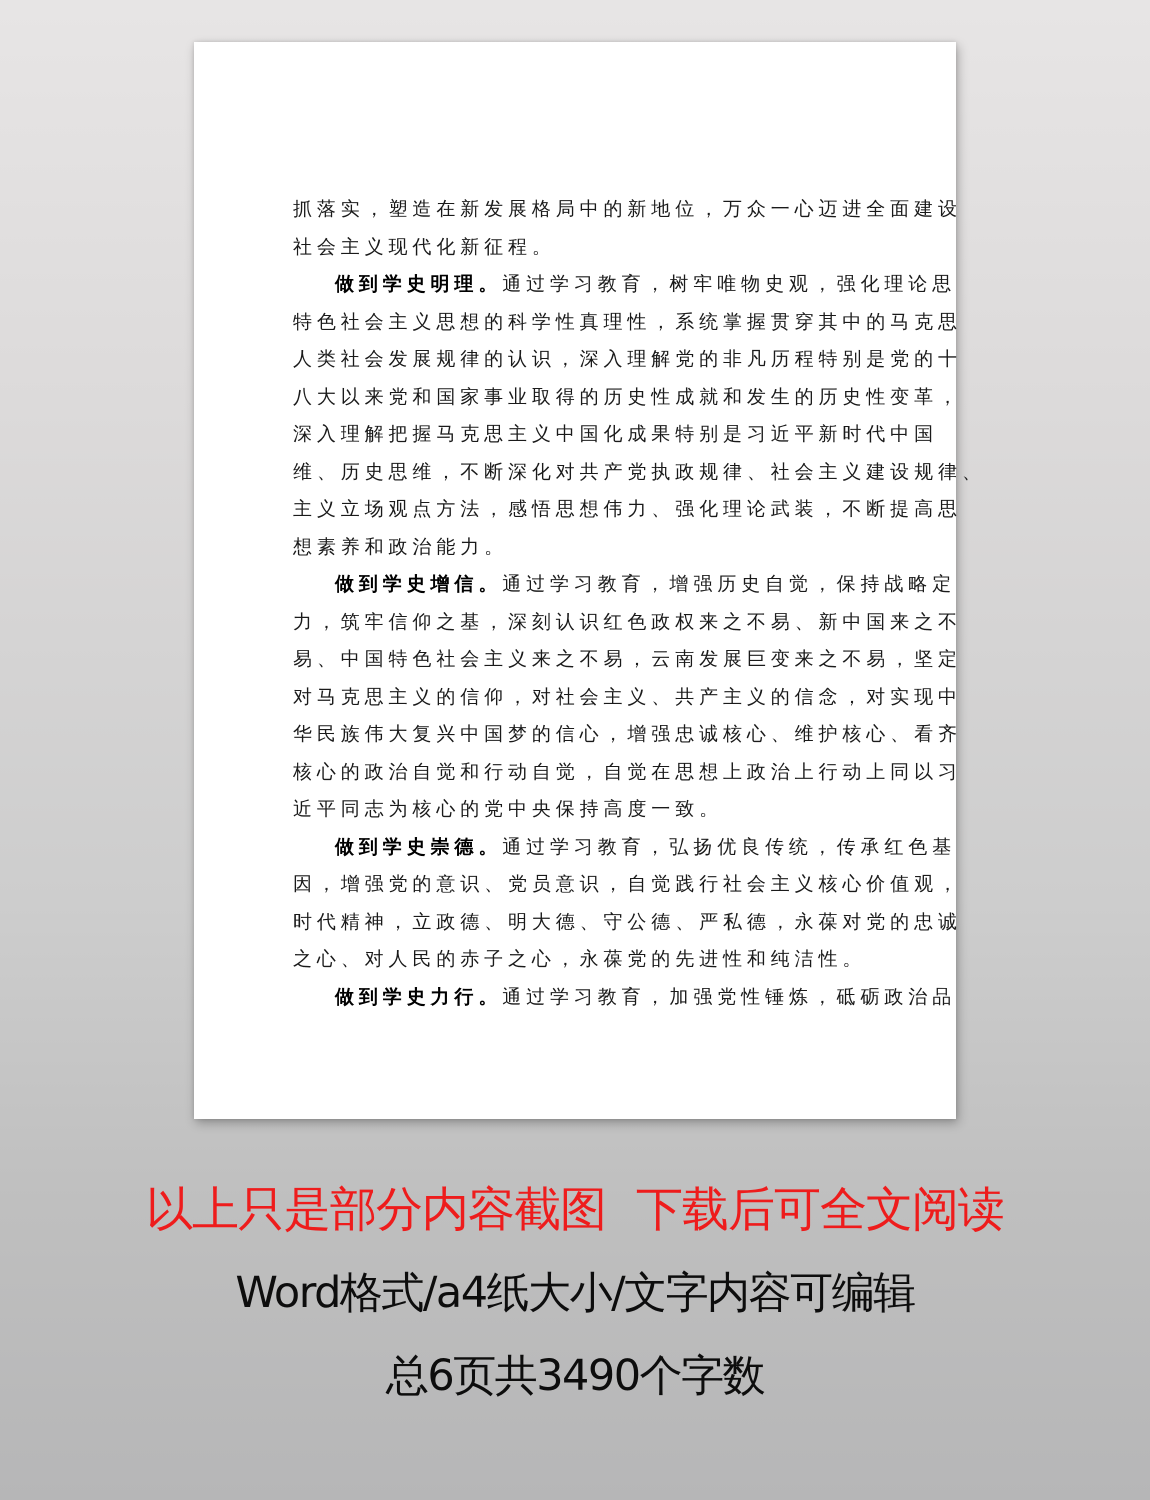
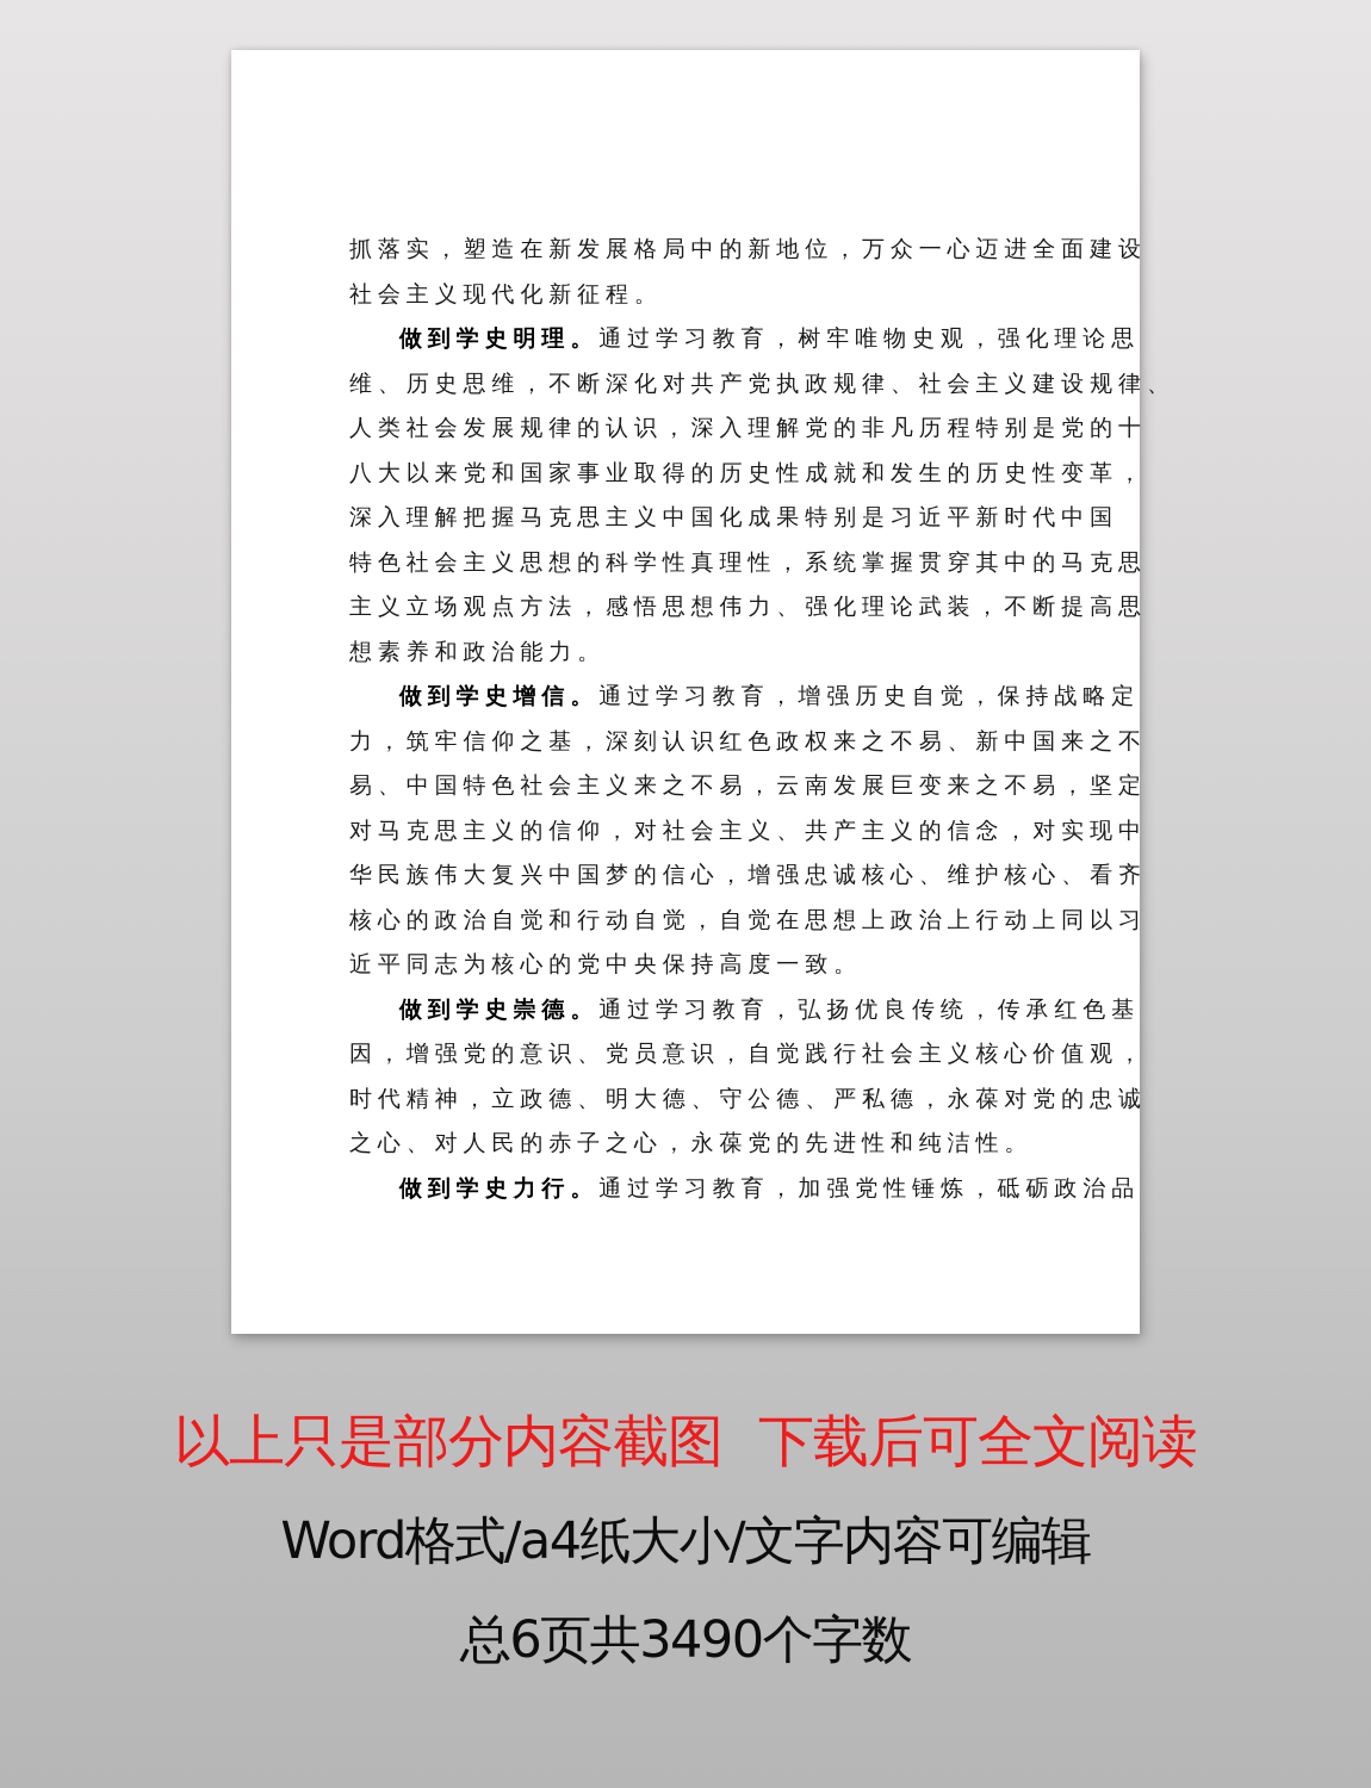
  抓落实，塑造在新发展格局中的新地位，万众一心迈进全面建设
  社会主义现代化新征程。
  做到学史明理。通过学习教育，树牢唯物史观，强化理论思
- 特色社会主义思想的科学性真理性，系统掌握贯穿其中的马克思
+ 维、历史思维，不断深化对共产党执政规律、社会主义建设规律、
  人类社会发展规律的认识，深入理解党的非凡历程特别是党的十
  八大以来党和国家事业取得的历史性成就和发生的历史性变革，
  深入理解把握马克思主义中国化成果特别是习近平新时代中国
- 维、历史思维，不断深化对共产党执政规律、社会主义建设规律、
+ 特色社会主义思想的科学性真理性，系统掌握贯穿其中的马克思
  主义立场观点方法，感悟思想伟力、强化理论武装，不断提高思
  想素养和政治能力。
  做到学史增信。通过学习教育，增强历史自觉，保持战略定
  力，筑牢信仰之基，深刻认识红色政权来之不易、新中国来之不
  易、中国特色社会主义来之不易，云南发展巨变来之不易，坚定
  对马克思主义的信仰，对社会主义、共产主义的信念，对实现中
  华民族伟大复兴中国梦的信心，增强忠诚核心、维护核心、看齐
  核心的政治自觉和行动自觉，自觉在思想上政治上行动上同以习
  近平同志为核心的党中央保持高度一致。
  做到学史崇德。通过学习教育，弘扬优良传统，传承红色基
  因，增强党的意识、党员意识，自觉践行社会主义核心价值观，
  时代精神，立政德、明大德、守公德、严私德，永葆对党的忠诚
  之心、对人民的赤子之心，永葆党的先进性和纯洁性。
  做到学史力行。通过学习教育，加强党性锤炼，砥砺政治品
  以上只是部分内容截图 下载后可全文阅读
  Word格式/a4纸大小/文字内容可编辑
  总6页共3490个字数
